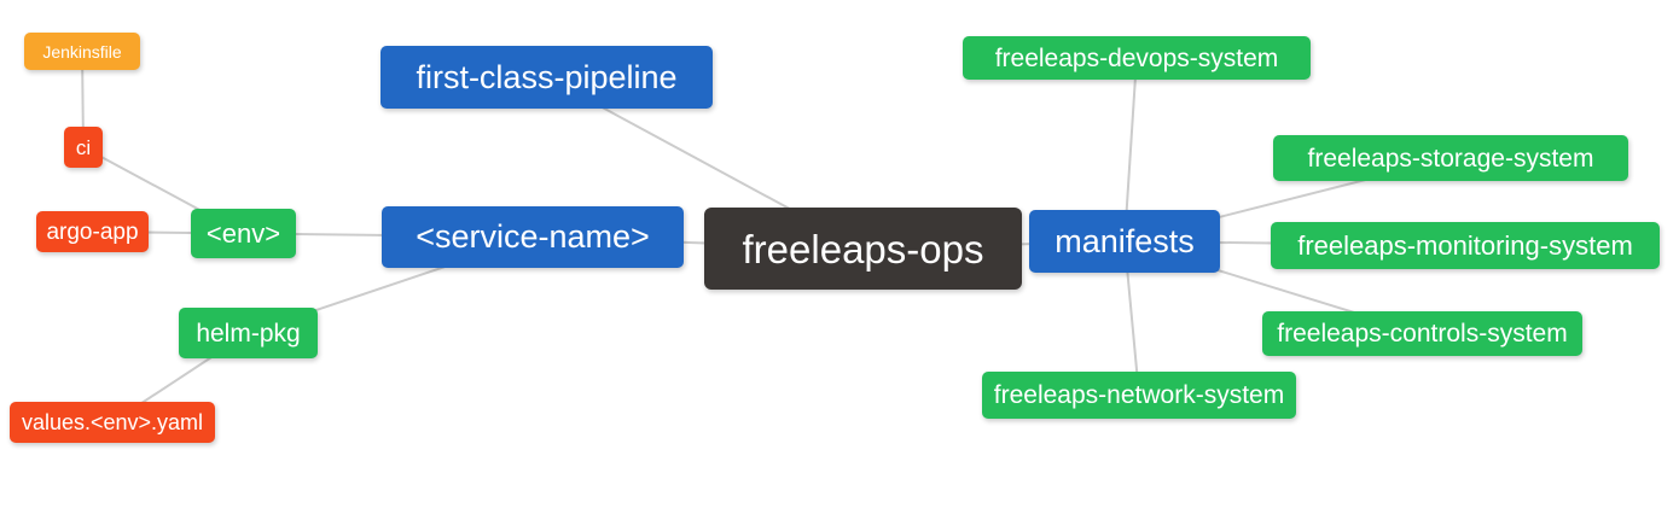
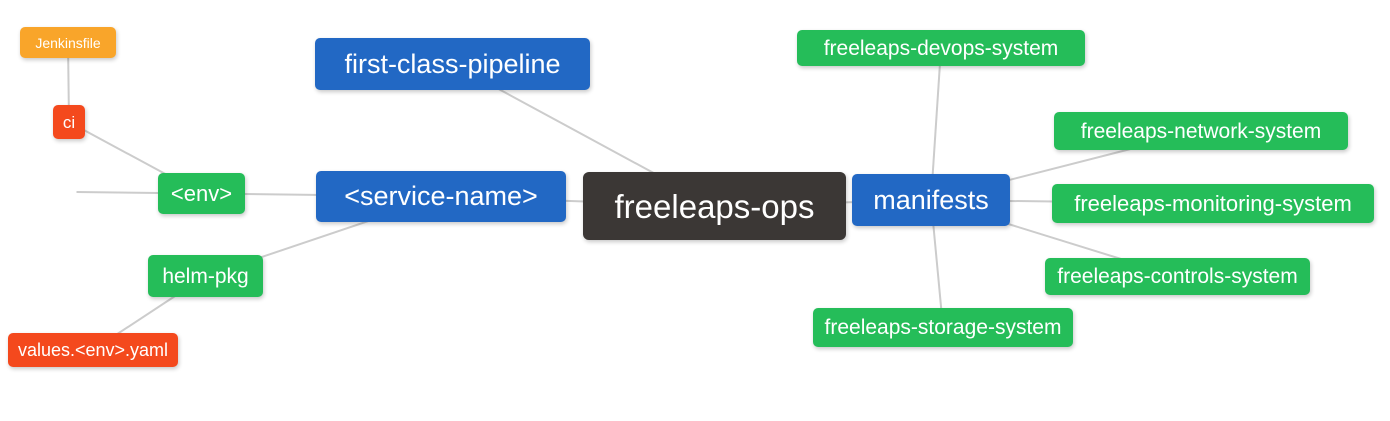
  freeleaps-ops
  first-class-pipeline
  <service-name>
  manifests
  Jenkinsfile
  ci
- argo-app
  <env>
  helm-pkg
  values.<env>.yaml
  freeleaps-devops-system
- freeleaps-storage-system
+ freeleaps-network-system
  freeleaps-monitoring-system
  freeleaps-controls-system
- freeleaps-network-system
+ freeleaps-storage-system
